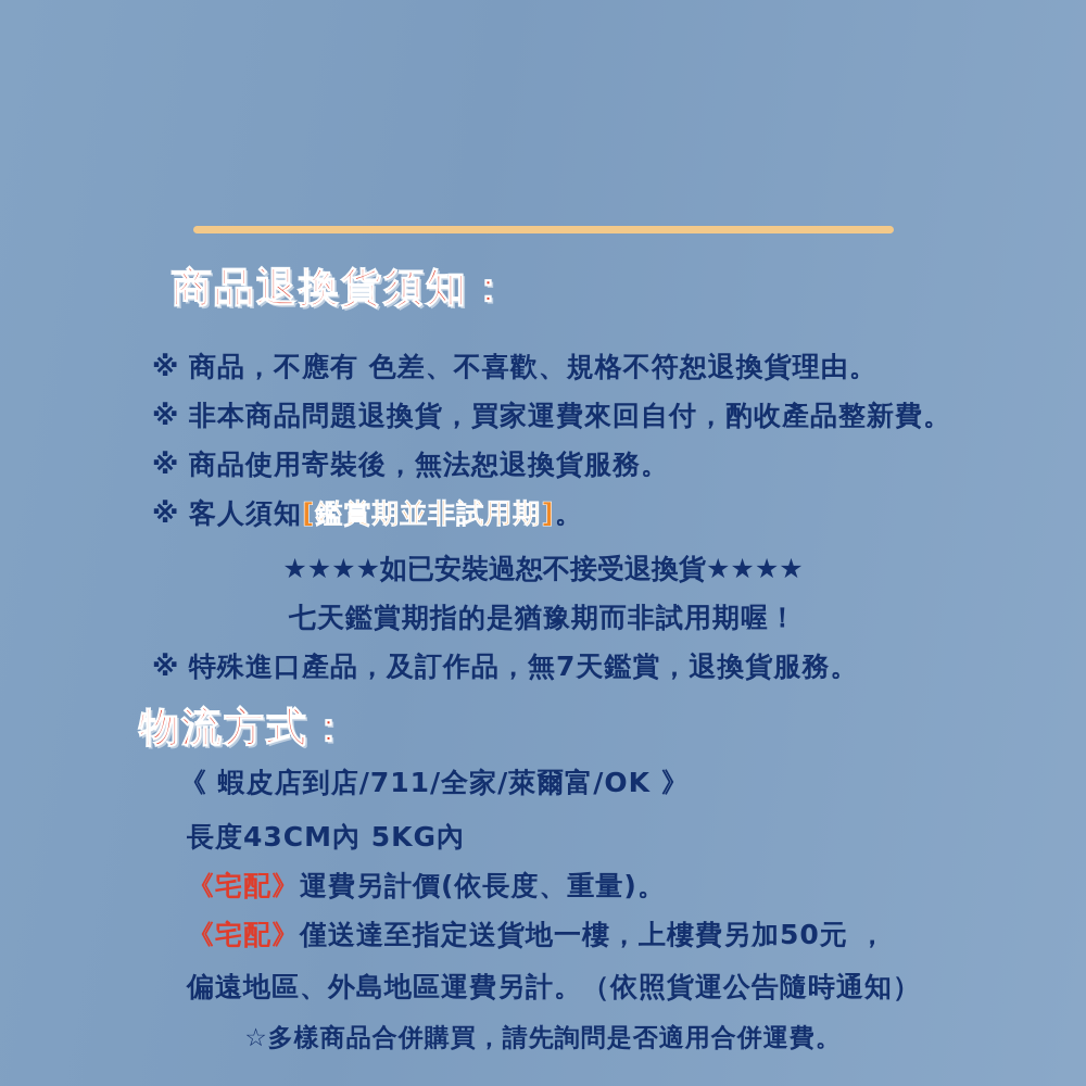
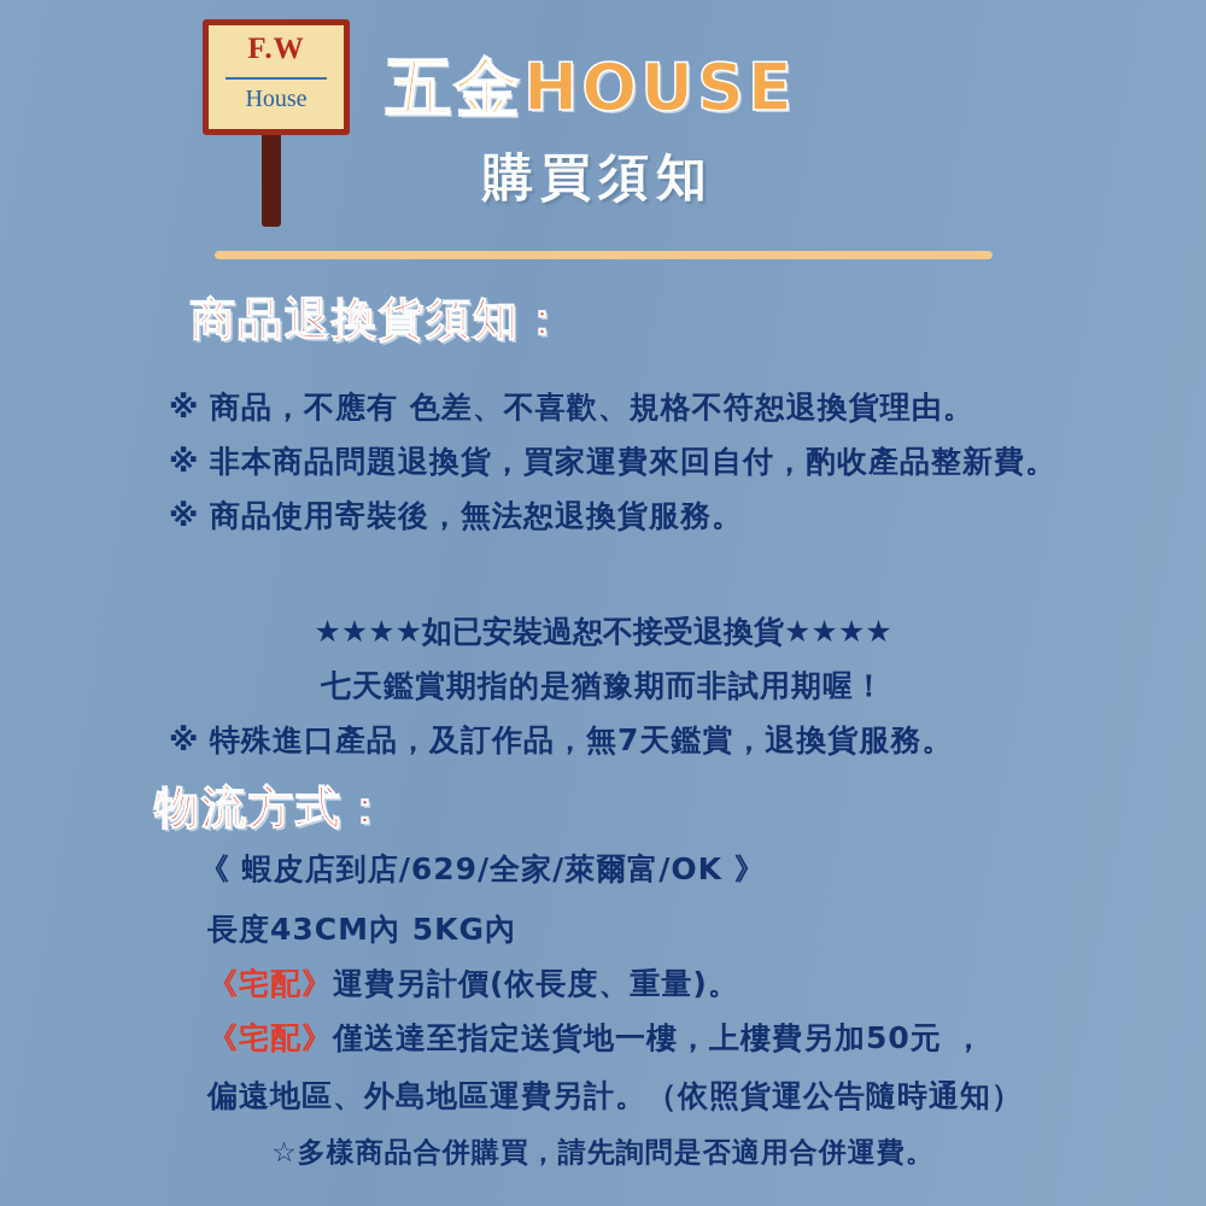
+ F.W
+ House
+ 五金HOUSE
+ 購買須知
  商品退換貨須知：
  ※ 商品，不應有 色差、不喜歡、規格不符恕退換貨理由。
  ※ 非本商品問題退換貨，買家運費來回自付，酌收產品整新費。
  ※ 商品使用寄裝後，無法恕退換貨服務。
- ※ 客人須知[鑑賞期並非試用期]。
  ★★★★如已安裝過恕不接受退換貨★★★★
  七天鑑賞期指的是猶豫期而非試用期喔！
  ※ 特殊進口產品，及訂作品，無7天鑑賞，退換貨服務。
  物流方式：
- 《 蝦皮店到店/711/全家/萊爾富/OK 》
+ 《 蝦皮店到店/629/全家/萊爾富/OK 》
  長度43CM內 5KG內
  《宅配》運費另計價(依長度、重量)。
  《宅配》僅送達至指定送貨地一樓，上樓費另加50元 ，
  偏遠地區、外島地區運費另計。（依照貨運公告隨時通知）
  ☆多樣商品合併購買，請先詢問是否適用合併運費。
